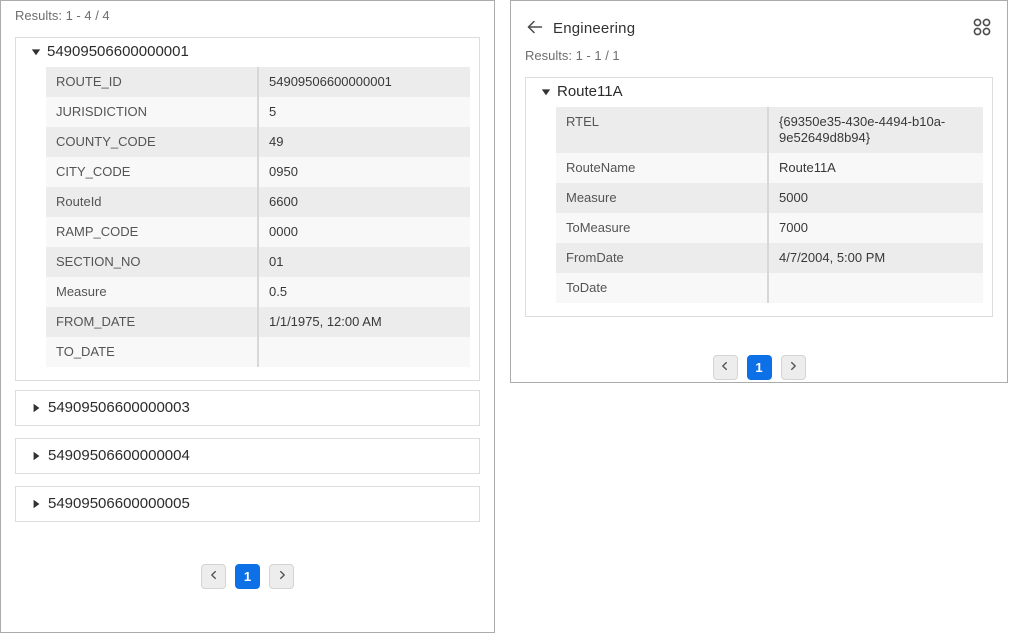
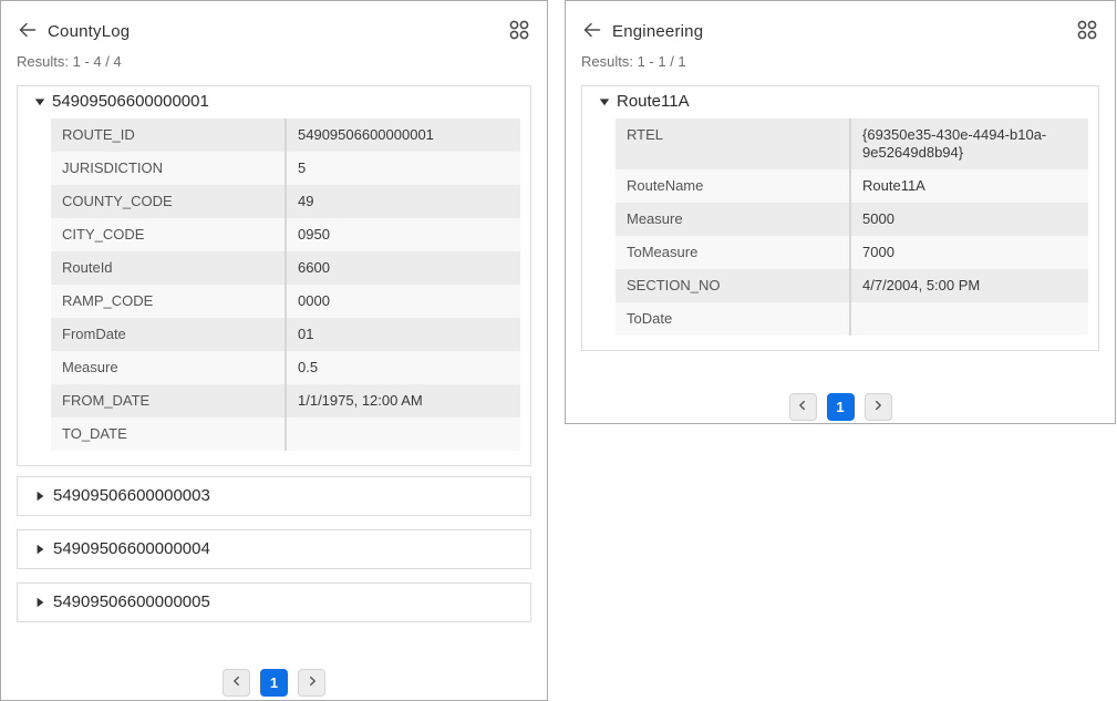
+ CountyLog
  Results: 1 - 4 / 4
  54909506600000001
  ROUTE_ID
  54909506600000001
  JURISDICTION
  5
  COUNTY_CODE
  49
  CITY_CODE
  0950
  RouteId
  6600
  RAMP_CODE
  0000
- SECTION_NO
+ FromDate
  01
  Measure
  0.5
  FROM_DATE
  1/1/1975, 12:00 AM
  TO_DATE
  54909506600000003
  54909506600000004
  54909506600000005
  1
  Engineering
  Results: 1 - 1 / 1
  Route11A
  RTEL
  {69350e35-430e-4494-b10a-9e52649d8b94}
  RouteName
  Route11A
  Measure
  5000
  ToMeasure
  7000
- FromDate
+ SECTION_NO
  4/7/2004, 5:00 PM
  ToDate
  1
